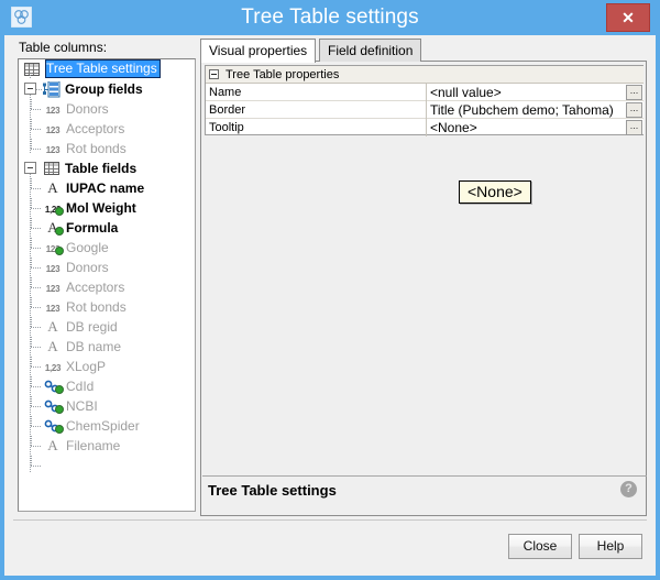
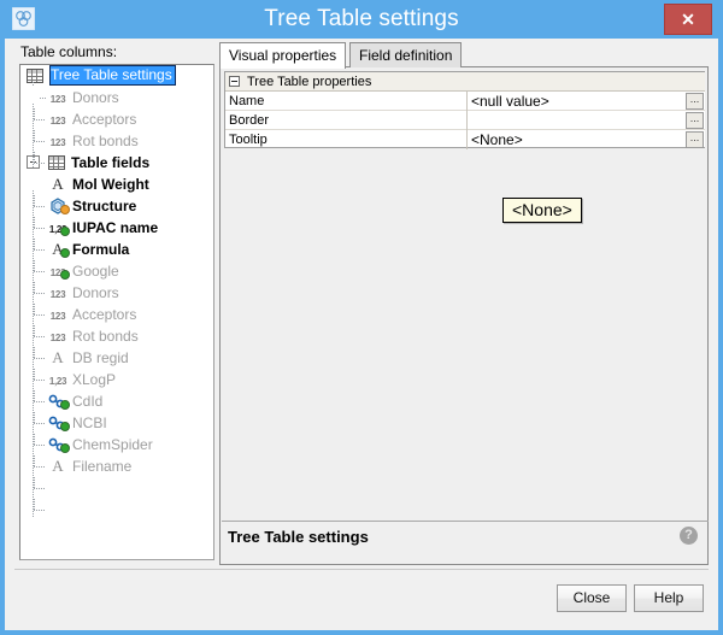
  Tree Table settings
  ✕
  Table columns:
  Tree Table settings
- Group fields
  123 Donors
  123 Acceptors
  123 Rot bonds
  Table fields
- A IUPAC name
+ A Mol Weight
+ Structure
- 1,2 Mol Weight
+ 1,2 IUPAC name
  A Formula
  12 Google
  123 Donors
  123 Acceptors
  123 Rot bonds
  A DB regid
- A DB name
  1,23 XLogP
  CdId
  NCBI
  ChemSpider
  A Filename
  Visual properties
  Field definition
  Tree Table properties
  Name
  <null value>
  ...
  Border
- Title (Pubchem demo; Tahoma)
  ...
  Tooltip
  <None>
  ...
  <None>
  Tree Table settings
  ?
  Close
  Help
